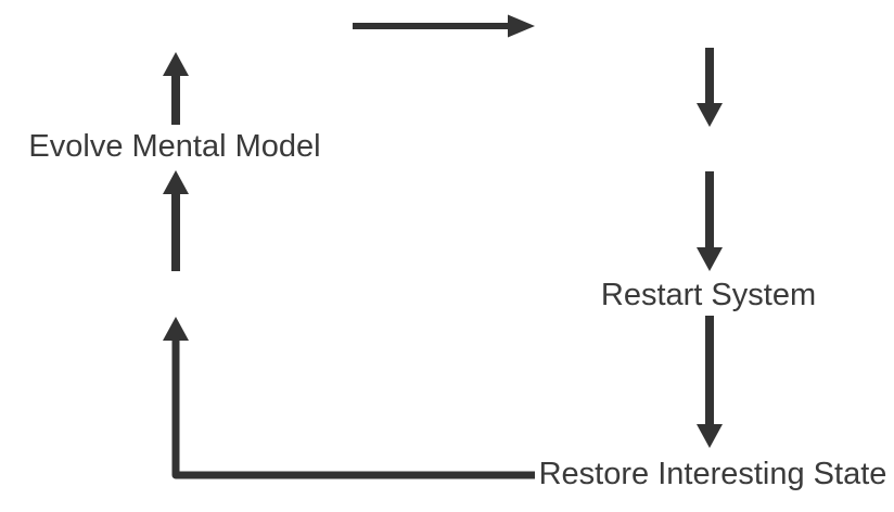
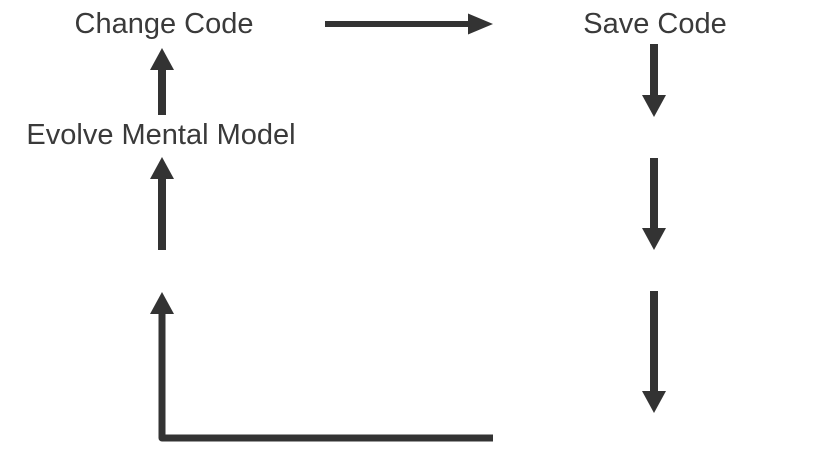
+ Change Code
+ Save Code
  Evolve Mental Model
- Restart System
- Restore Interesting State
